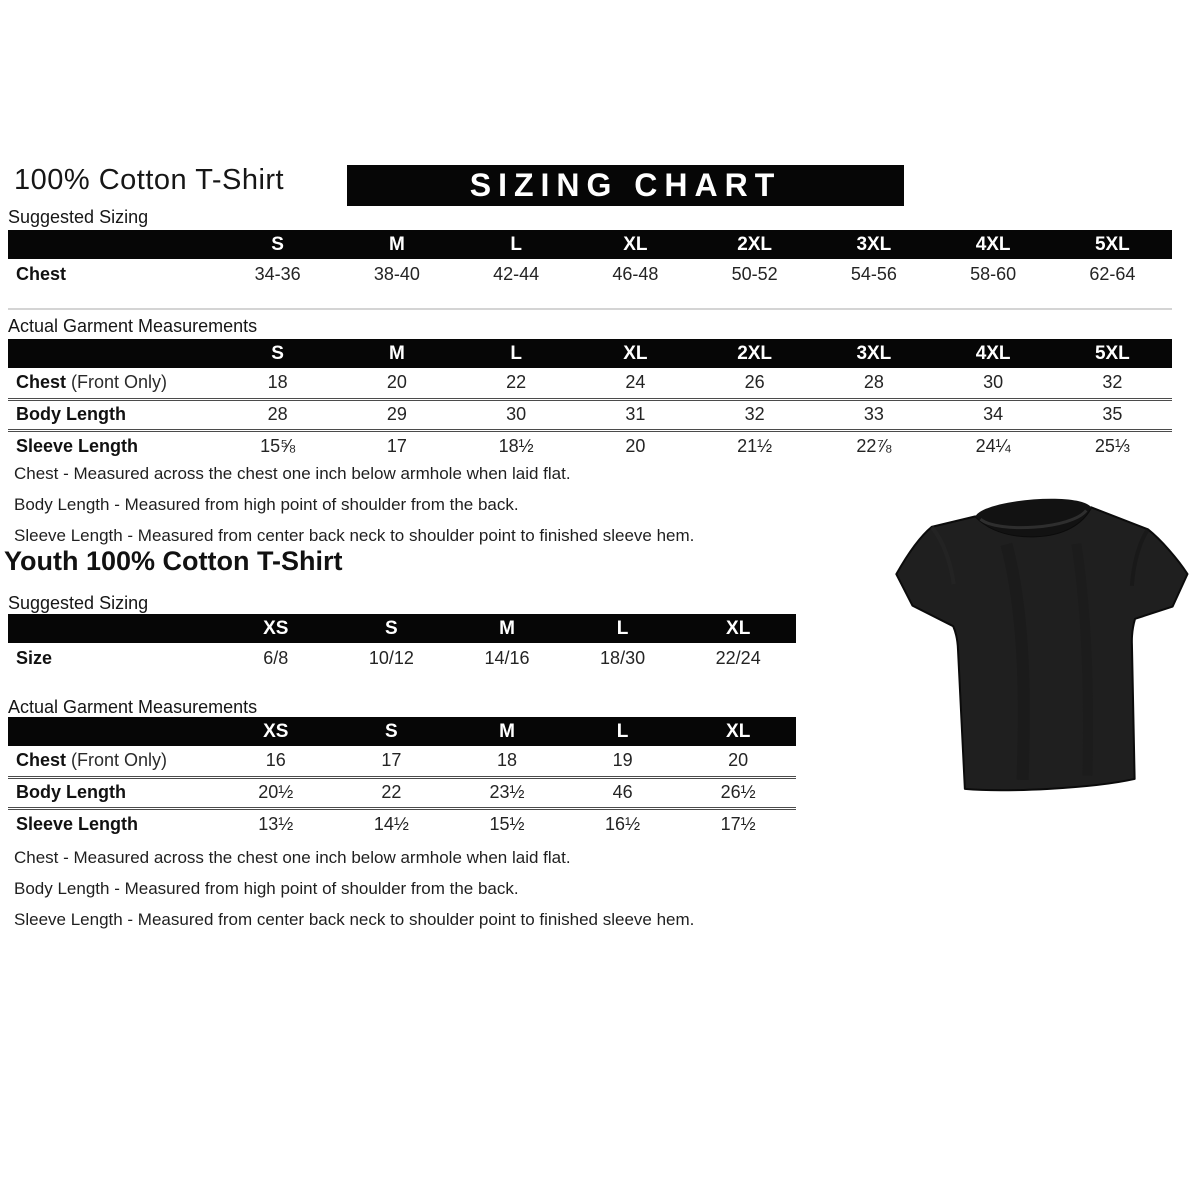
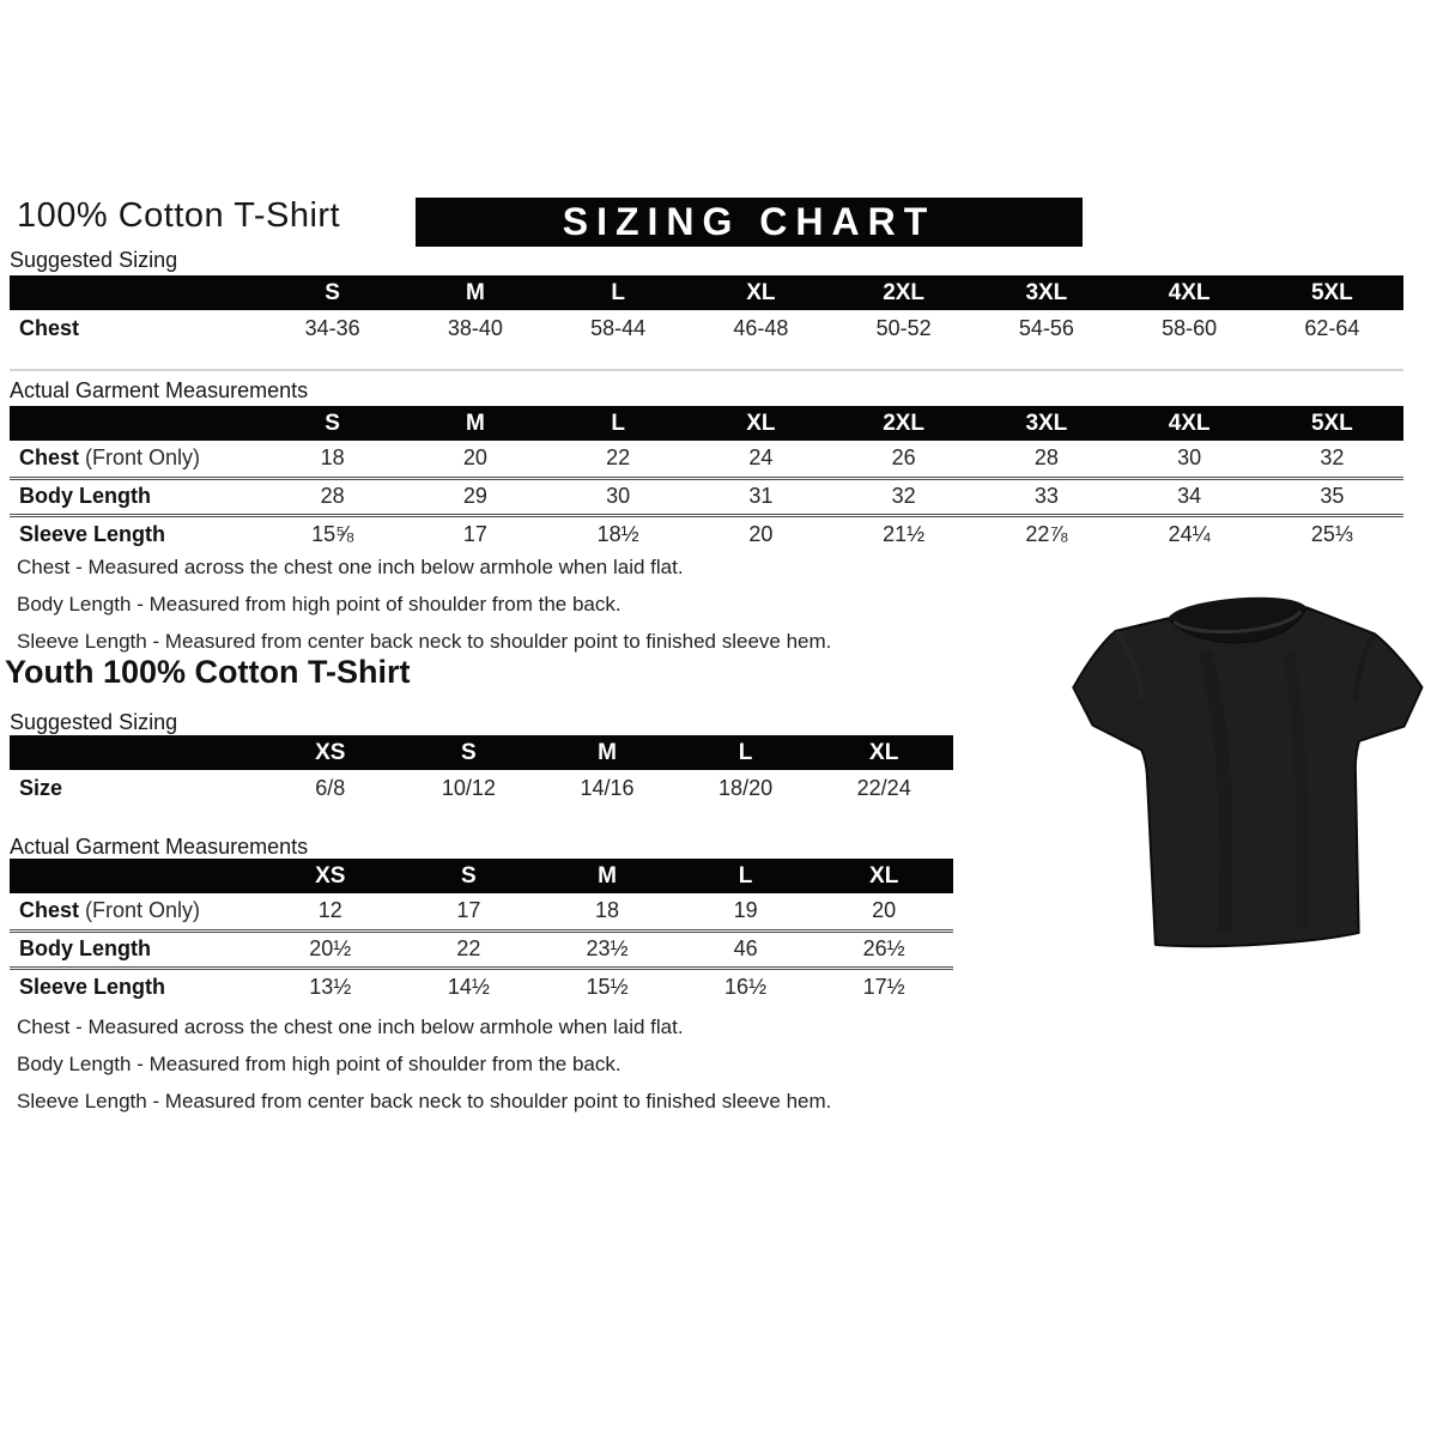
  100% Cotton T-Shirt
  SIZING CHART
  Suggested Sizing
  	S	M	L	XL	2XL	3XL	4XL	5XL
- Chest	34-36	38-40	42-44	46-48	50-52	54-56	58-60	62-64
+ Chest	34-36	38-40	58-44	46-48	50-52	54-56	58-60	62-64
  Actual Garment Measurements
  	S	M	L	XL	2XL	3XL	4XL	5XL
  Chest (Front Only)	18	20	22	24	26	28	30	32
  Body Length	28	29	30	31	32	33	34	35
  Sleeve Length	15⅝	17	18½	20	21½	22⅞	24¼	25⅓
  Chest - Measured across the chest one inch below armhole when laid flat.
  Body Length - Measured from high point of shoulder from the back.
  Sleeve Length - Measured from center back neck to shoulder point to finished sleeve hem.
  Youth 100% Cotton T-Shirt
  Suggested Sizing
  	XS	S	M	L	XL
- Size	6/8	10/12	14/16	18/30	22/24
+ Size	6/8	10/12	14/16	18/20	22/24
  Actual Garment Measurements
  	XS	S	M	L	XL
- Chest (Front Only)	16	17	18	19	20
+ Chest (Front Only)	12	17	18	19	20
  Body Length	20½	22	23½	46	26½
  Sleeve Length	13½	14½	15½	16½	17½
  Chest - Measured across the chest one inch below armhole when laid flat.
  Body Length - Measured from high point of shoulder from the back.
  Sleeve Length - Measured from center back neck to shoulder point to finished sleeve hem.
